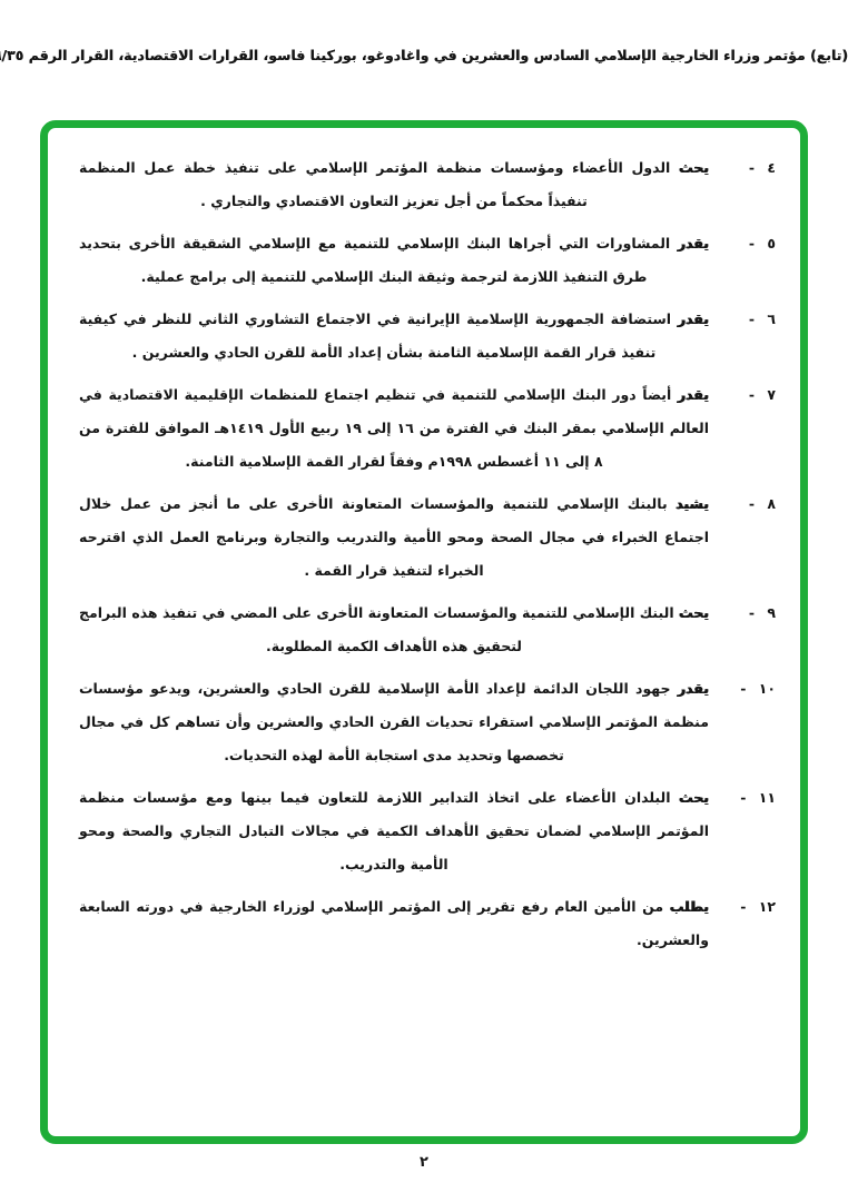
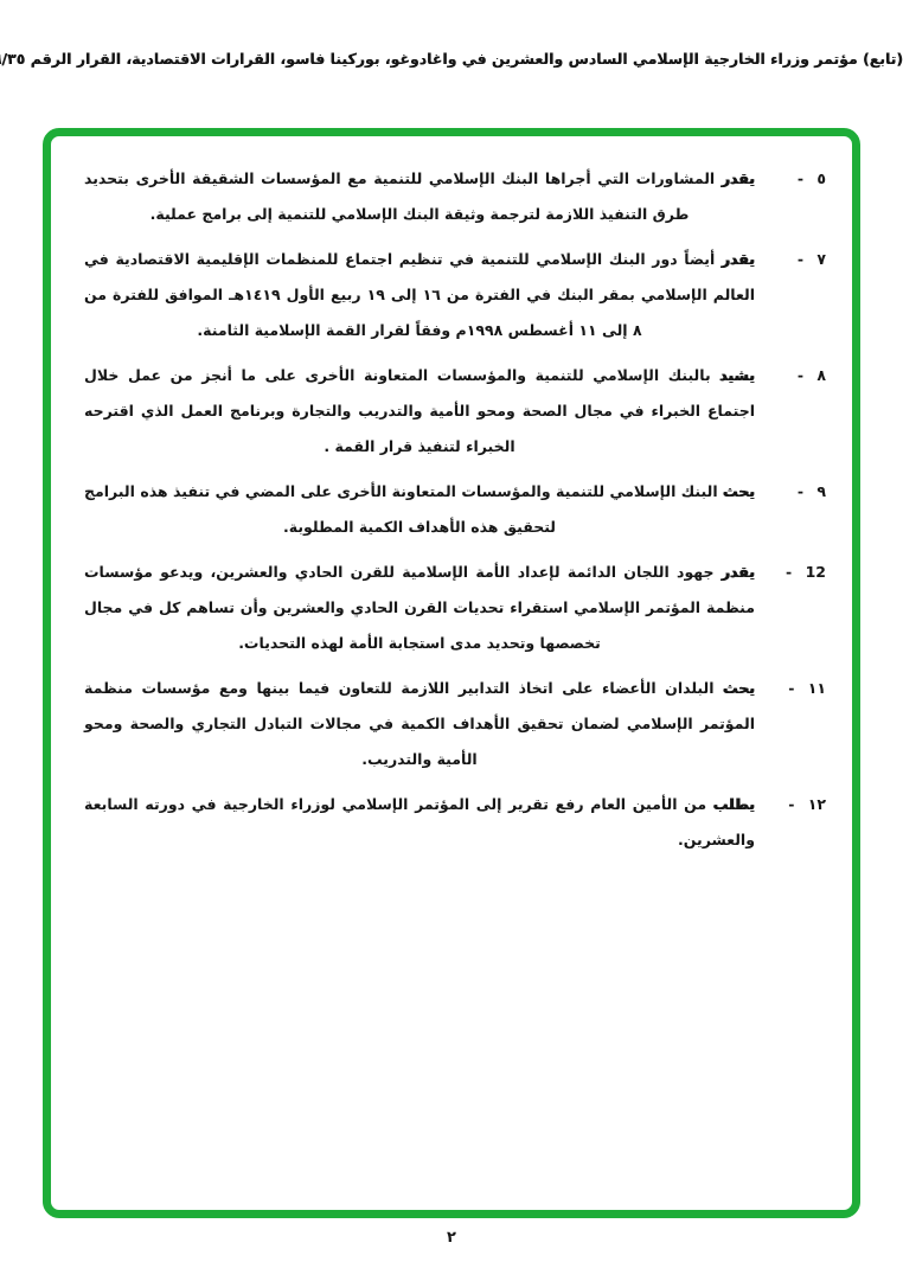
  (تابع) مؤتمر وزراء الخارجية الإسلامي السادس والعشرين في واغادوغو، بوركينا فاسو، القرارات الاقتصادية، القرار الرقم /٣٥
- ٤ -
- يحث الدول الأعضاء ومؤسسات منظمة المؤتمر الإسلامي على تنفيذ خطة عمل المنظمة تنفيذاً محكماً من أجل تعزيز التعاون الاقتصادي والتجاري .
  ٥ -
- يقدر المشاورات التي أجراها البنك الإسلامي للتنمية مع الإسلامي الشقيقة الأخرى بتحديد طرق التنفيذ اللازمة لترجمة وثيقة البنك الإسلامي للتنمية إلى برامج عملية.
+ يقدر المشاورات التي أجراها البنك الإسلامي للتنمية مع المؤسسات الشقيقة الأخرى بتحديد طرق التنفيذ اللازمة لترجمة وثيقة البنك الإسلامي للتنمية إلى برامج عملية.
- ٦ -
- يقدر استضافة الجمهورية الإسلامية الإيرانية في الاجتماع التشاوري الثاني للنظر في كيفية تنفيذ قرار القمة الإسلامية الثامنة بشأن إعداد الأمة للقرن الحادي والعشرين .
  ٧ -
  يقدر أيضاً دور البنك الإسلامي للتنمية في تنظيم اجتماع للمنظمات الإقليمية الاقتصادية في العالم الإسلامي بمقر البنك في الفترة من ١٦ إلى ١٩ ربيع الأول ١٤١٩هـ الموافق للفترة من ٨ إلى ١١ أغسطس ١٩٩٨م وفقاً لقرار القمة الإسلامية الثامنة.
  ٨ -
  يشيد بالبنك الإسلامي للتنمية والمؤسسات المتعاونة الأخرى على ما أنجز من عمل خلال اجتماع الخبراء في مجال الصحة ومحو الأمية والتدريب والتجارة وبرنامج العمل الذي اقترحه الخبراء لتنفيذ قرار القمة .
  ٩ -
  يحث البنك الإسلامي للتنمية والمؤسسات المتعاونة الأخرى على المضي في تنفيذ هذه البرامج لتحقيق هذه الأهداف الكمية المطلوبة.
- ١٠ -
+ 12 -
  يقدر جهود اللجان الدائمة لإعداد الأمة الإسلامية للقرن الحادي والعشرين، ويدعو مؤسسات منظمة المؤتمر الإسلامي استقراء تحديات القرن الحادي والعشرين وأن تساهم كل في مجال تخصصها وتحديد مدى استجابة الأمة لهذه التحديات.
  ١١ -
  يحث البلدان الأعضاء على اتخاذ التدابير اللازمة للتعاون فيما بينها ومع مؤسسات منظمة المؤتمر الإسلامي لضمان تحقيق الأهداف الكمية في مجالات التبادل التجاري والصحة ومحو الأمية والتدريب.
  ١٢ -
  يطلب من الأمين العام رفع تقرير إلى المؤتمر الإسلامي لوزراء الخارجية في دورته السابعة والعشرين.
  ٢
